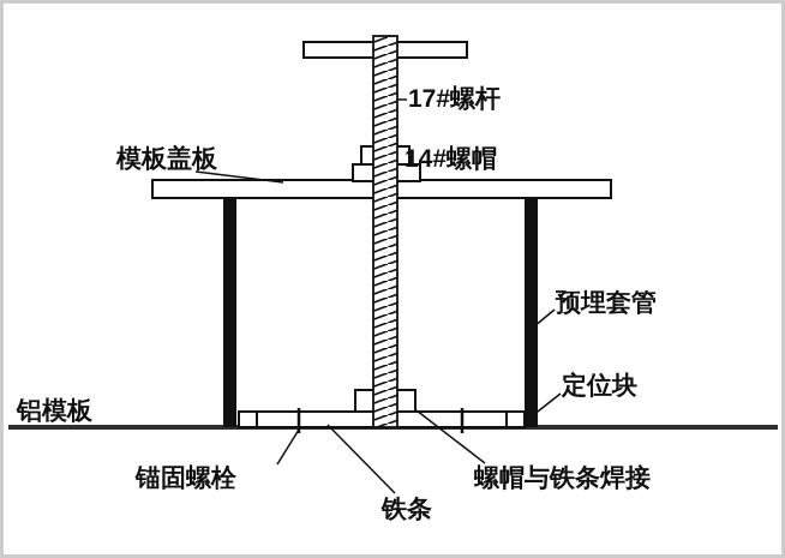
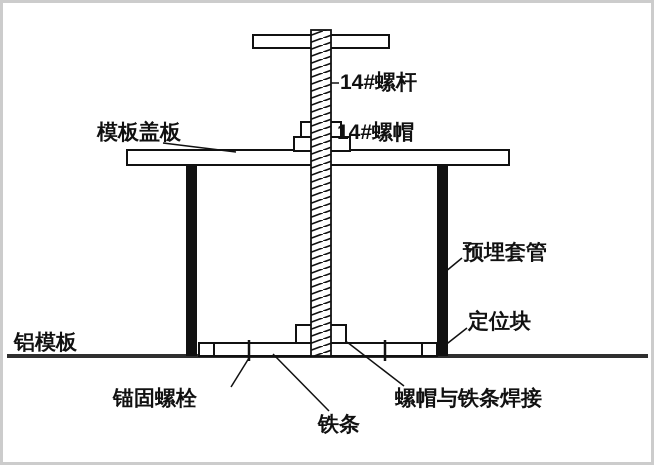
- 17#螺杆
+ 14#螺杆
  模板盖板
  14#螺帽
  预埋套管
  定位块
  铝模板
  锚固螺栓
  铁条
  螺帽与铁条焊接
